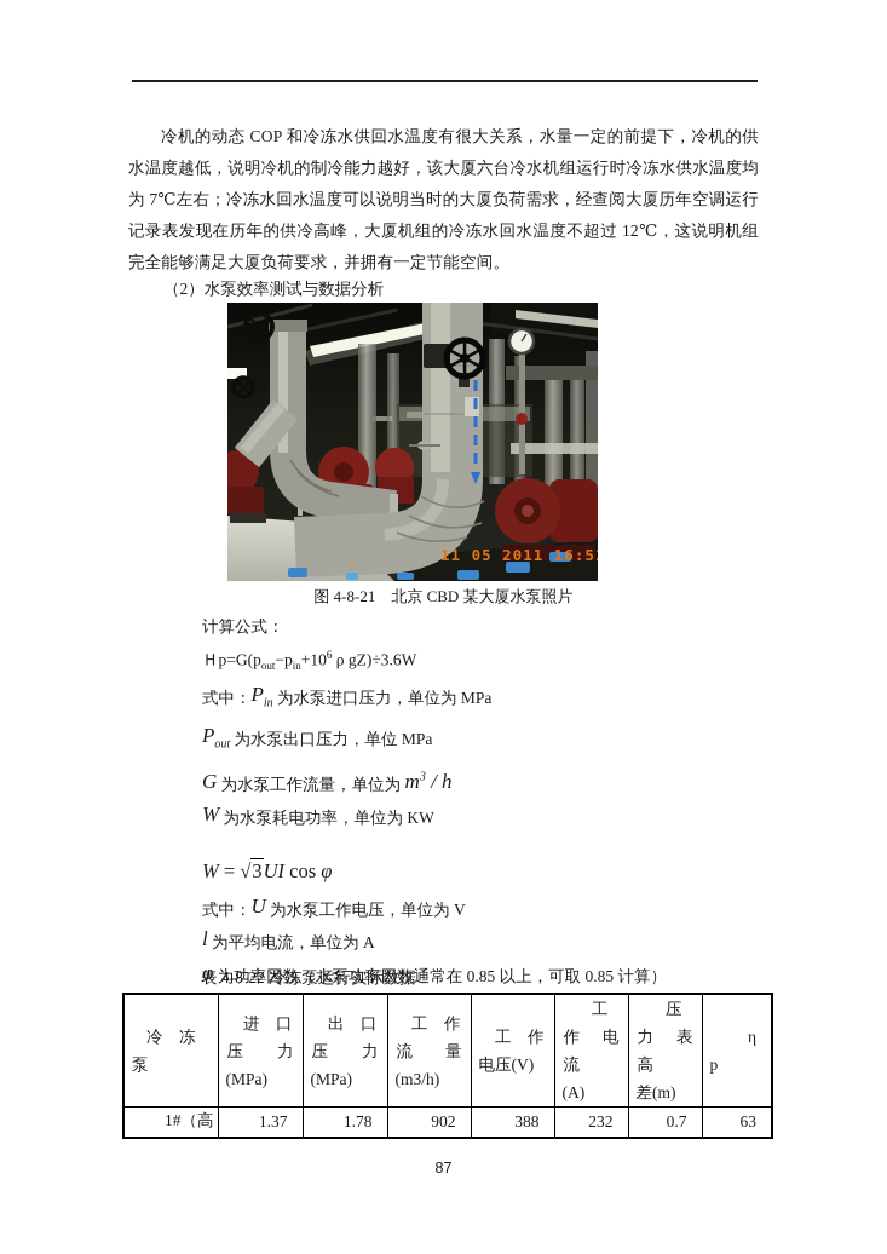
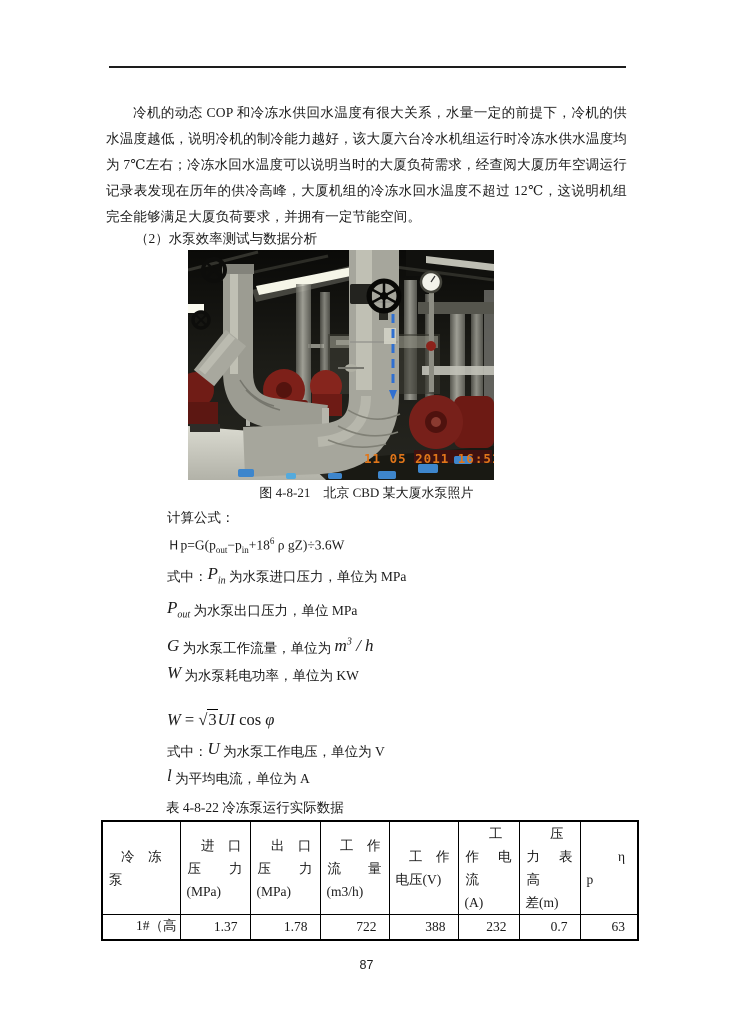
  冷机的动态 COP 和冷冻水供回水温度有很大关系，水量一定的前提下，冷机的供水温度越低，说明冷机的制冷能力越好，该大厦六台冷水机组运行时冷冻水供水温度均为 7℃左右；冷冻水回水温度可以说明当时的大厦负荷需求，经查阅大厦历年空调运行记录表发现在历年的供冷高峰，大厦机组的冷冻水回水温度不超过 12℃，这说明机组完全能够满足大厦负荷要求，并拥有一定节能空间。
  （2）水泵效率测试与数据分析
  11 05 2011 16:5
  图 4-8-21 北京 CBD 某大厦水泵照片
  计算公式：
- Ｈp=G(pout−pin+106 ρ gZ)÷3.6W
+ Ｈp=G(pout−pin+186 ρ gZ)÷3.6W
  式中：Pin 为水泵进口压力，单位为 MPa
  Pout 为水泵出口压力，单位 MPa
  G 为水泵工作流量，单位为 m3 / h
  W 为水泵耗电功率，单位为 KW
  W = √3UI cos φ
  式中：U 为水泵工作电压，单位为 V
  l 为平均电流，单位为 A
- φ 为功率因数（水泵功率因数通常在 0.85 以上，可取 0.85 计算）
  表 4-8-22 冷冻泵运行实际数据
  冷 冻泵	进 口压 力(MPa)	出 口压 力(MPa)	工 作流 量(m3/h)	工 作电压(V)	工作 电 流(A)	压力 表 高差(m)	ηp
- 1#（高	1.37	1.78	902	388	232	0.7	63
+ 1#（高	1.37	1.78	722	388	232	0.7	63
  87
